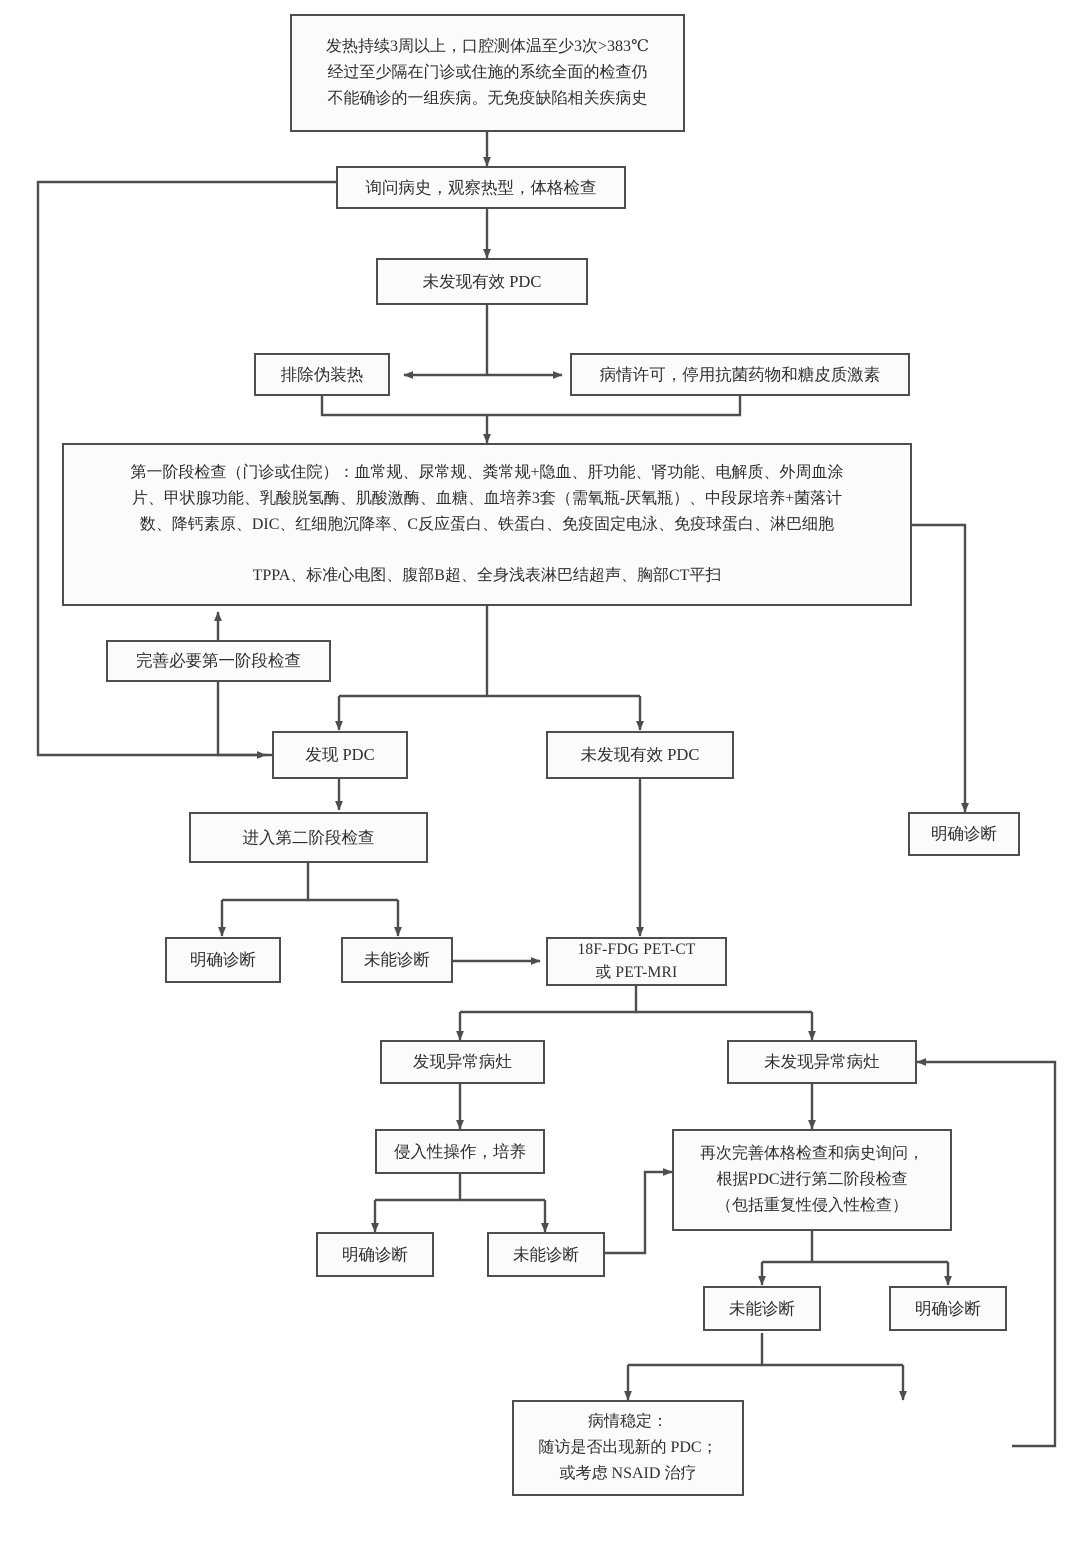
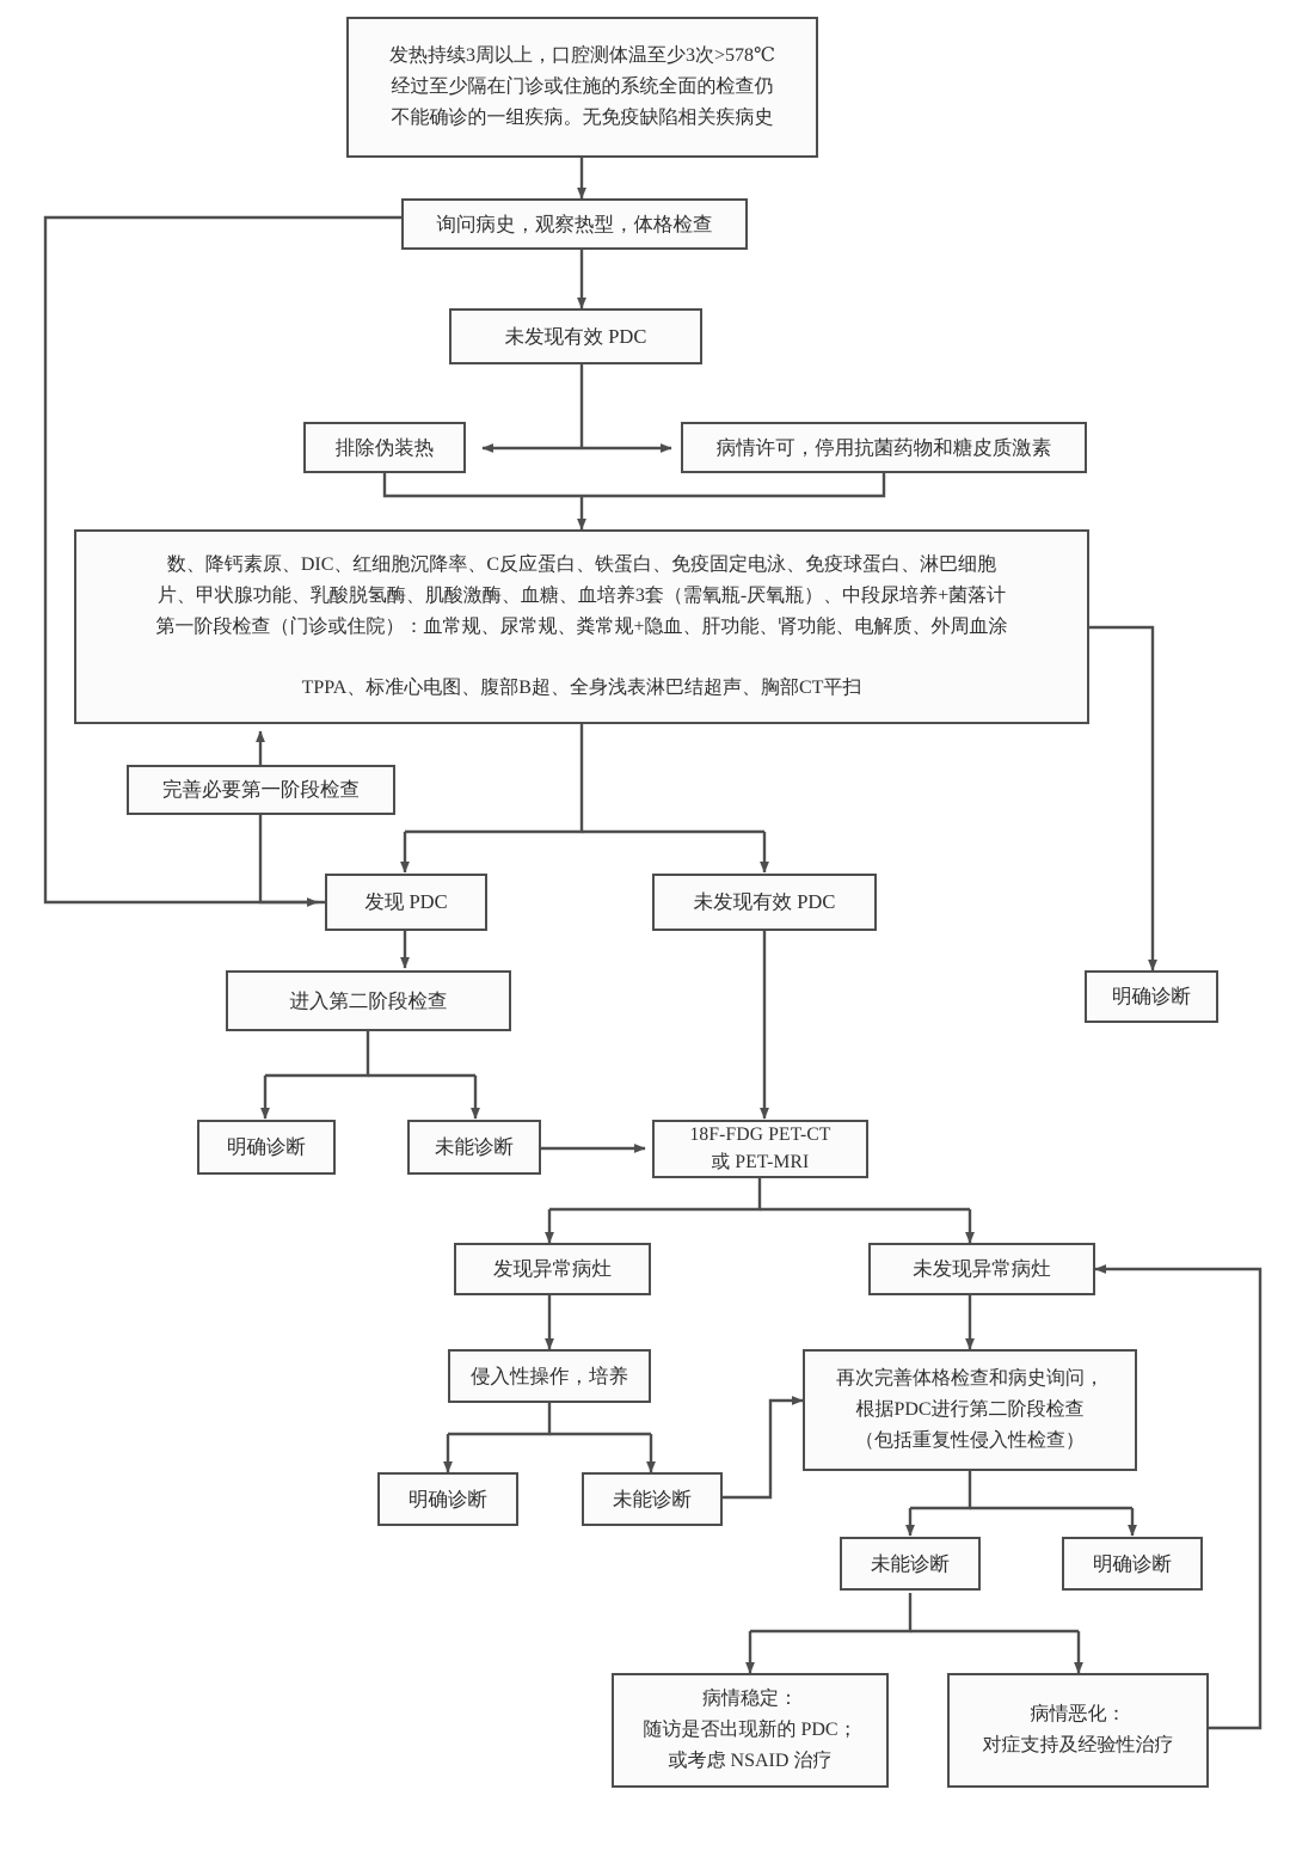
- 发热持续3周以上，口腔测体温至少3次>383℃
+ 发热持续3周以上，口腔测体温至少3次>578℃
  经过至少隔在门诊或住施的系统全面的检查仍
  不能确诊的一组疾病。无免疫缺陷相关疾病史
  询问病史，观察热型，体格检查
  未发现有效 PDC
  排除伪装热
  病情许可，停用抗菌药物和糖皮质激素
- 第一阶段检查（门诊或住院）：血常规、尿常规、粪常规+隐血、肝功能、肾功能、电解质、外周血涂
+ 数、降钙素原、DIC、红细胞沉降率、C反应蛋白、铁蛋白、免疫固定电泳、免疫球蛋白、淋巴细胞
  片、甲状腺功能、乳酸脱氢酶、肌酸激酶、血糖、血培养3套（需氧瓶-厌氧瓶）、中段尿培养+菌落计
- 数、降钙素原、DIC、红细胞沉降率、C反应蛋白、铁蛋白、免疫固定电泳、免疫球蛋白、淋巴细胞
+ 第一阶段检查（门诊或住院）：血常规、尿常规、粪常规+隐血、肝功能、肾功能、电解质、外周血涂
  TPPA、标准心电图、腹部B超、全身浅表淋巴结超声、胸部CT平扫
  完善必要第一阶段检查
  发现 PDC
  未发现有效 PDC
  明确诊断
  进入第二阶段检查
  明确诊断
  未能诊断
  18F-FDG PET-CT
  或 PET-MRI
  发现异常病灶
  未发现异常病灶
  侵入性操作，培养
  再次完善体格检查和病史询问，
  根据PDC进行第二阶段检查
  （包括重复性侵入性检查）
  明确诊断
  未能诊断
  未能诊断
  明确诊断
  病情稳定：
  随访是否出现新的 PDC；
  或考虑 NSAID 治疗
+ 病情恶化：
+ 对症支持及经验性治疗
